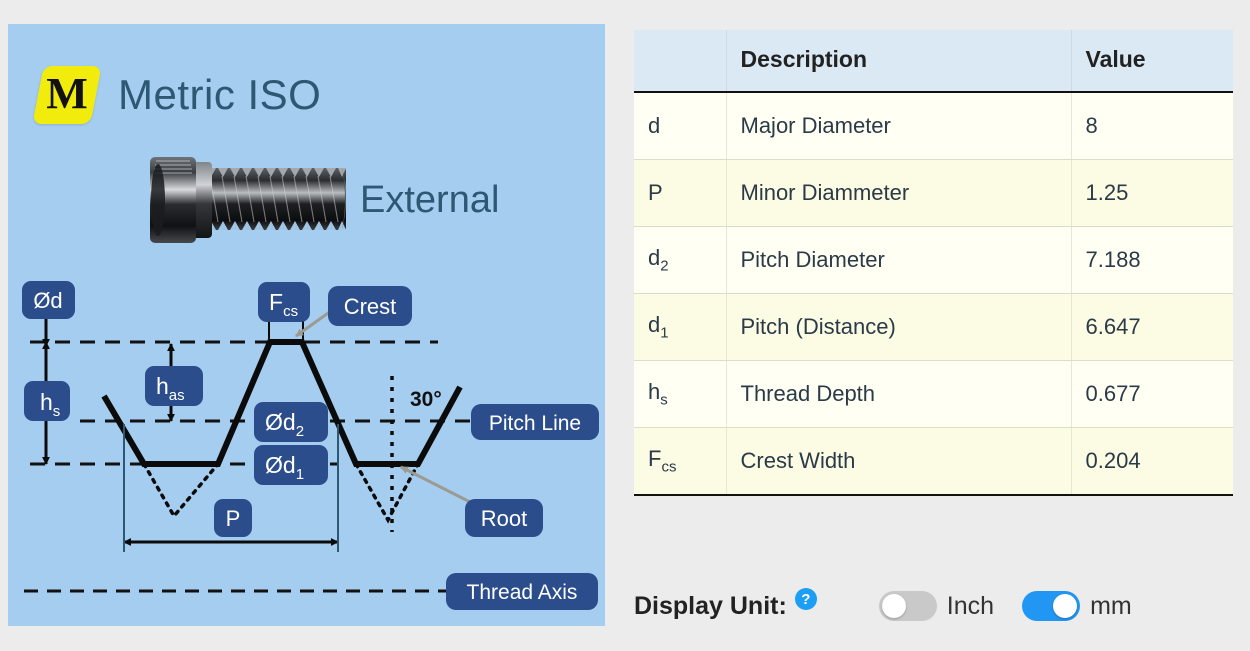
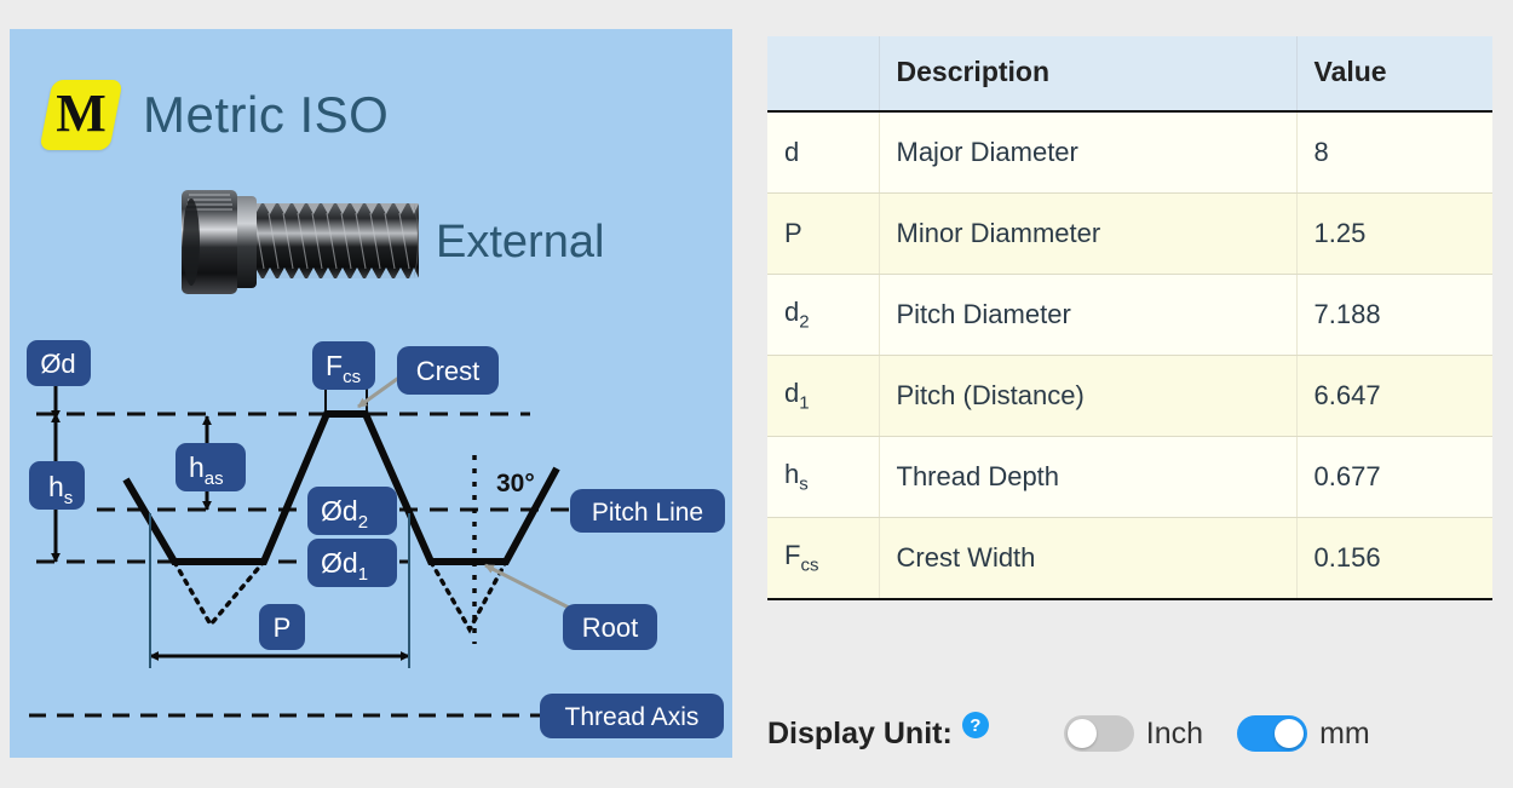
  Metric ISO
  External
  30°
  Ød
  hs
  has
  Fcs
  Crest
  Ød2
  Ød1
  P
  Pitch Line
  Root
  Thread Axis
  	Description	Value
  d	Major Diameter	8
  P	Minor Diammeter	1.25
  d2	Pitch Diameter	7.188
  d1	Pitch (Distance)	6.647
  hs	Thread Depth	0.677
- Fcs	Crest Width	0.204
+ Fcs	Crest Width	0.156
  Display Unit:
  ?
  Inch
  mm
